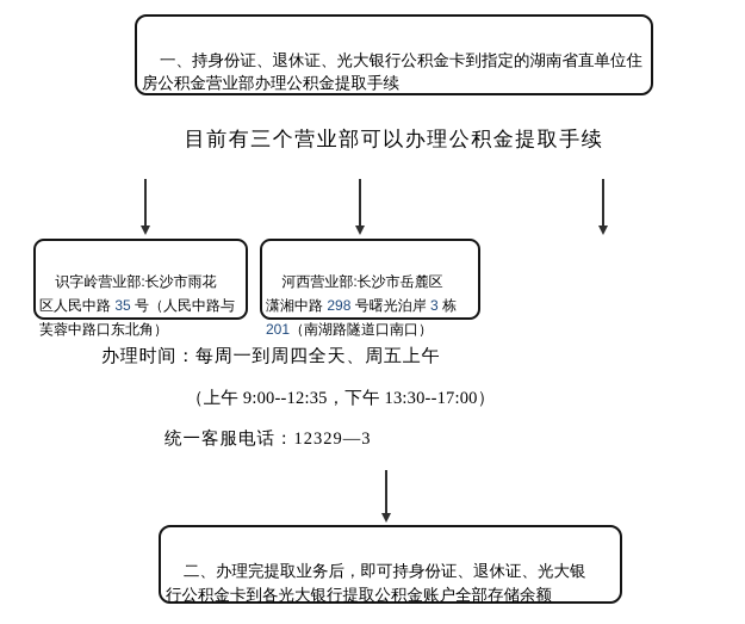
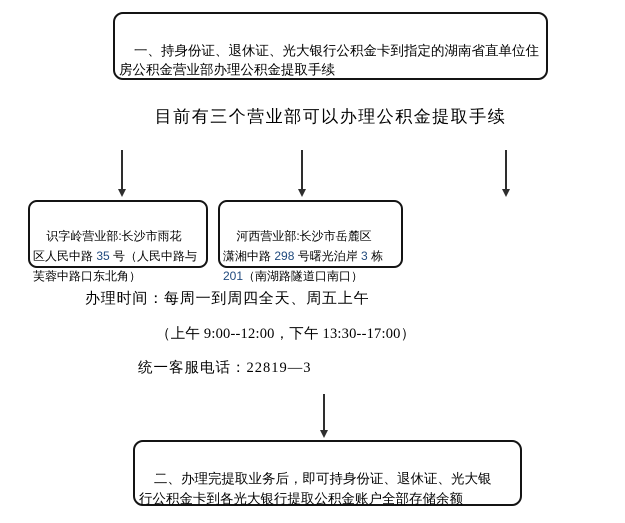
  一、持身份证、退休证、光大银行公积金卡到指定的湖南省直单位住
  房公积金营业部办理公积金提取手续
  目前有三个营业部可以办理公积金提取手续
  识字岭营业部:长沙市雨花
  区人民中路 35 号（人民中路与
  芙蓉中路口东北角）
  河西营业部:长沙市岳麓区
  潇湘中路 298 号曙光泊岸 3 栋
  201（南湖路隧道口南口）
  办理时间：每周一到周四全天、周五上午
- （上午 9:00--12:35，下午 13:30--17:00）
+ （上午 9:00--12:00，下午 13:30--17:00）
- 统一客服电话：12329—3
+ 统一客服电话：22819—3
  二、办理完提取业务后，即可持身份证、退休证、光大银
  行公积金卡到各光大银行提取公积金账户全部存储余额
